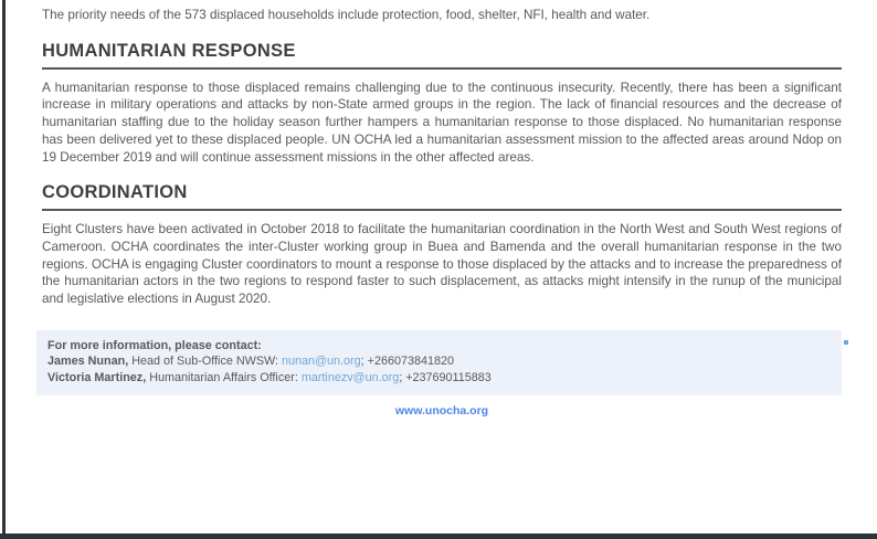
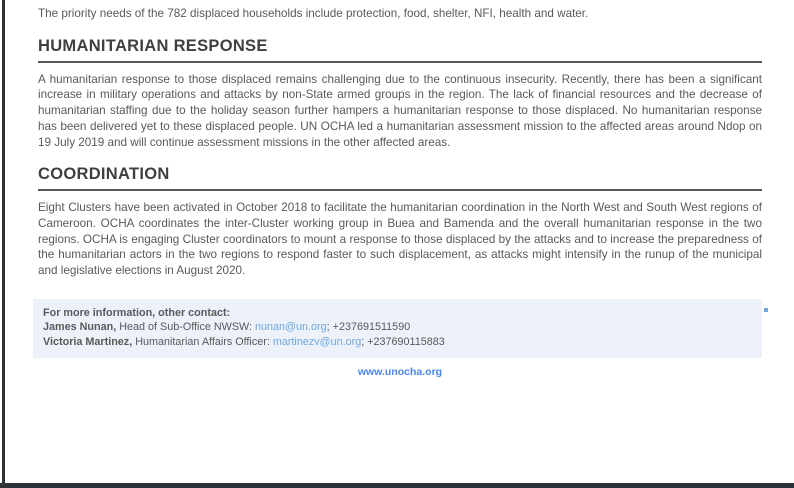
- The priority needs of the 573 displaced households include protection, food, shelter, NFI, health and water.
+ The priority needs of the 782 displaced households include protection, food, shelter, NFI, health and water.
  HUMANITARIAN RESPONSE
- A humanitarian response to those displaced remains challenging due to the continuous insecurity. Recently, there has been a significant increase in military operations and attacks by non-State armed groups in the region. The lack of financial resources and the decrease of humanitarian staffing due to the holiday season further hampers a humanitarian response to those displaced. No humanitarian response has been delivered yet to these displaced people. UN OCHA led a humanitarian assessment mission to the affected areas around Ndop on 19 December 2019 and will continue assessment missions in the other affected areas.
+ A humanitarian response to those displaced remains challenging due to the continuous insecurity. Recently, there has been a significant increase in military operations and attacks by non-State armed groups in the region. The lack of financial resources and the decrease of humanitarian staffing due to the holiday season further hampers a humanitarian response to those displaced. No humanitarian response has been delivered yet to these displaced people. UN OCHA led a humanitarian assessment mission to the affected areas around Ndop on 19 July 2019 and will continue assessment missions in the other affected areas.
  COORDINATION
  Eight Clusters have been activated in October 2018 to facilitate the humanitarian coordination in the North West and South West regions of Cameroon. OCHA coordinates the inter-Cluster working group in Buea and Bamenda and the overall humanitarian response in the two regions. OCHA is engaging Cluster coordinators to mount a response to those displaced by the attacks and to increase the preparedness of the humanitarian actors in the two regions to respond faster to such displacement, as attacks might intensify in the runup of the municipal and legislative elections in August 2020.
- For more information, please contact:
+ For more information, other contact:
- James Nunan, Head of Sub-Office NWSW: nunan@un.org; +266073841820
+ James Nunan, Head of Sub-Office NWSW: nunan@un.org; +237691511590
  Victoria Martinez, Humanitarian Affairs Officer: martinezv@un.org; +237690115883
  www.unocha.org
